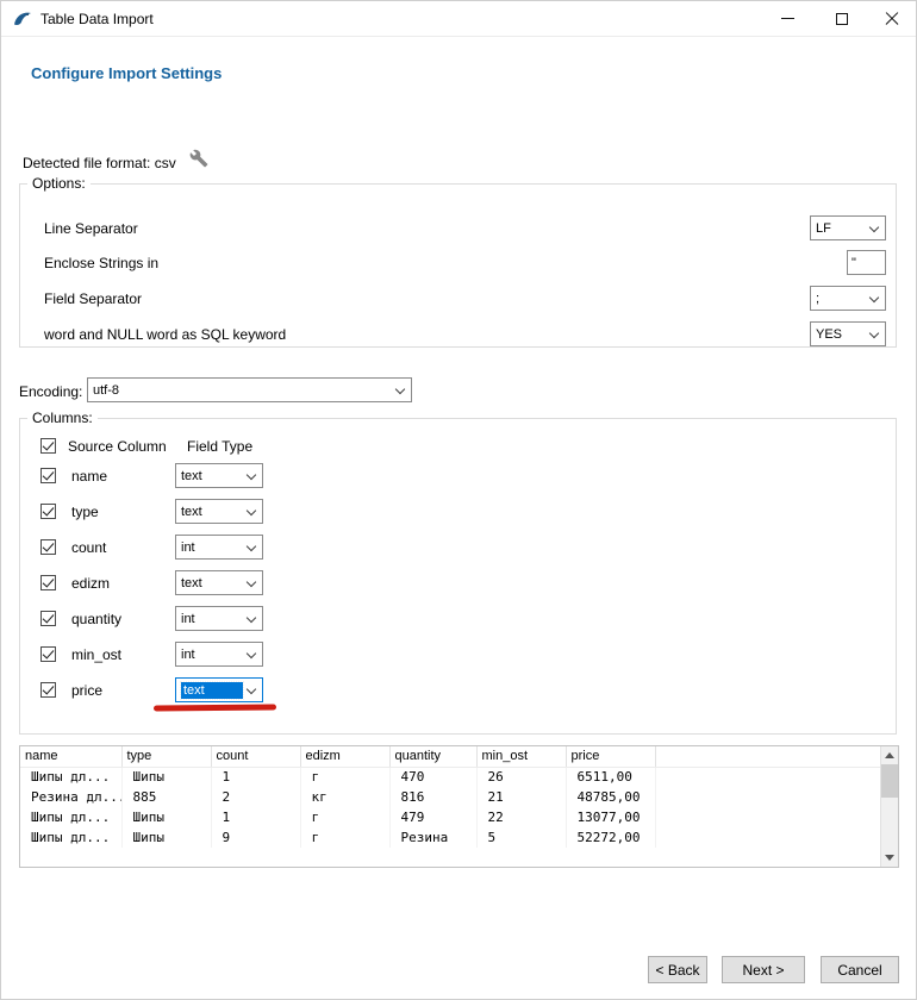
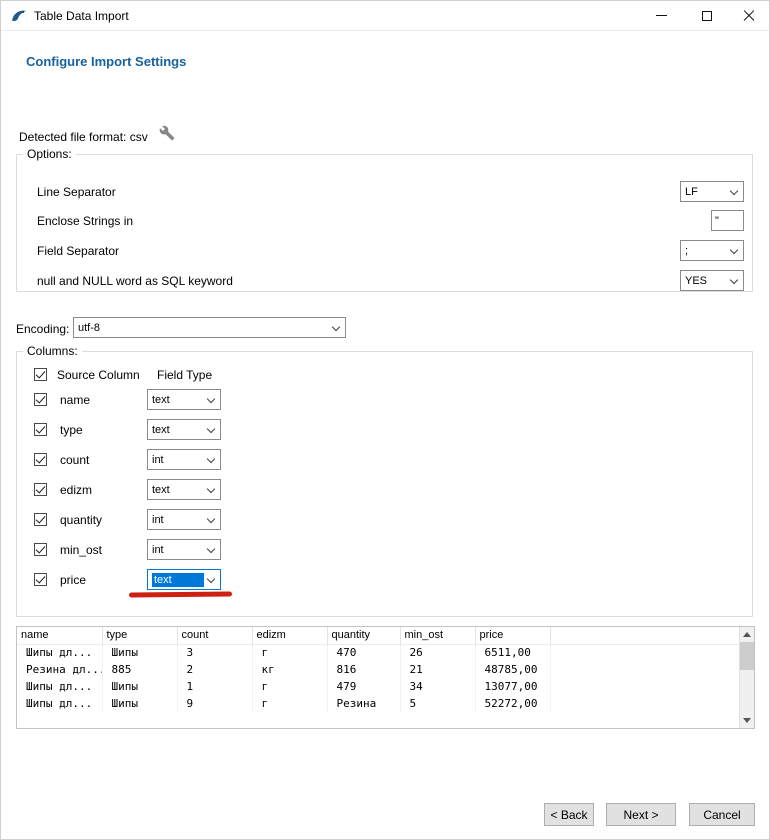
  Table Data Import
  Configure Import Settings
  Detected file format: csv
  Options:
  Line Separator
  LF
  Enclose Strings in
  "
  Field Separator
  ;
- word and NULL word as SQL keyword
+ null and NULL word as SQL keyword
  YES
  Encoding:
  utf-8
  Columns:
  Source Column
  Field Type
  name
  text
  type
  text
  count
  int
  edizm
  text
  quantity
  int
  min_ost
  int
  price
  text
  name	type	count	edizm	quantity	min_ost	price
- Шипы дл...	Шипы	1	г	470	26	6511,00
+ Шипы дл...	Шипы	3	г	470	26	6511,00
  Резина дл..	885	2	кг	816	21	48785,00
- Шипы дл...	Шипы	1	г	479	22	13077,00
+ Шипы дл...	Шипы	1	г	479	34	13077,00
  Шипы дл...	Шипы	9	г	Резина	5	52272,00
  < Back
  Next >
  Cancel
